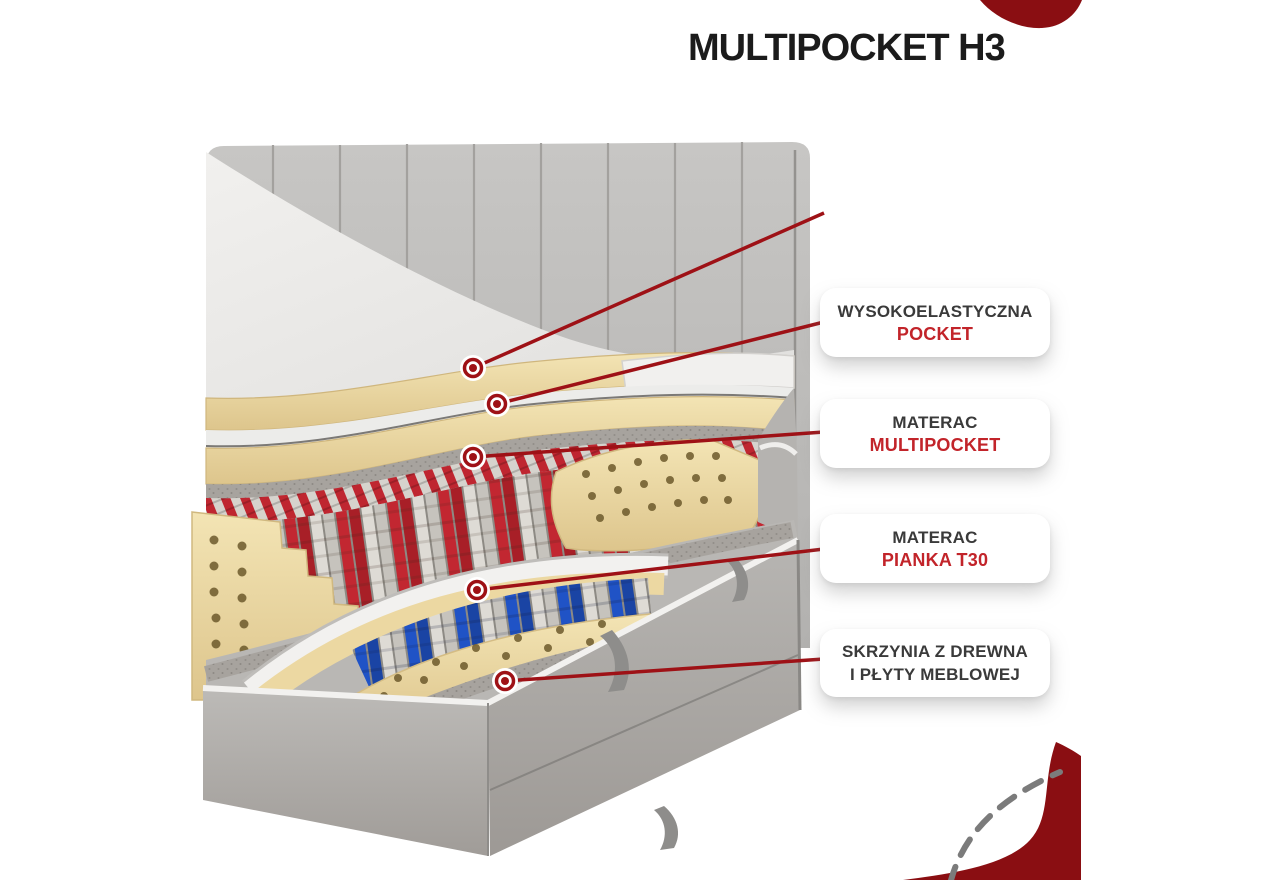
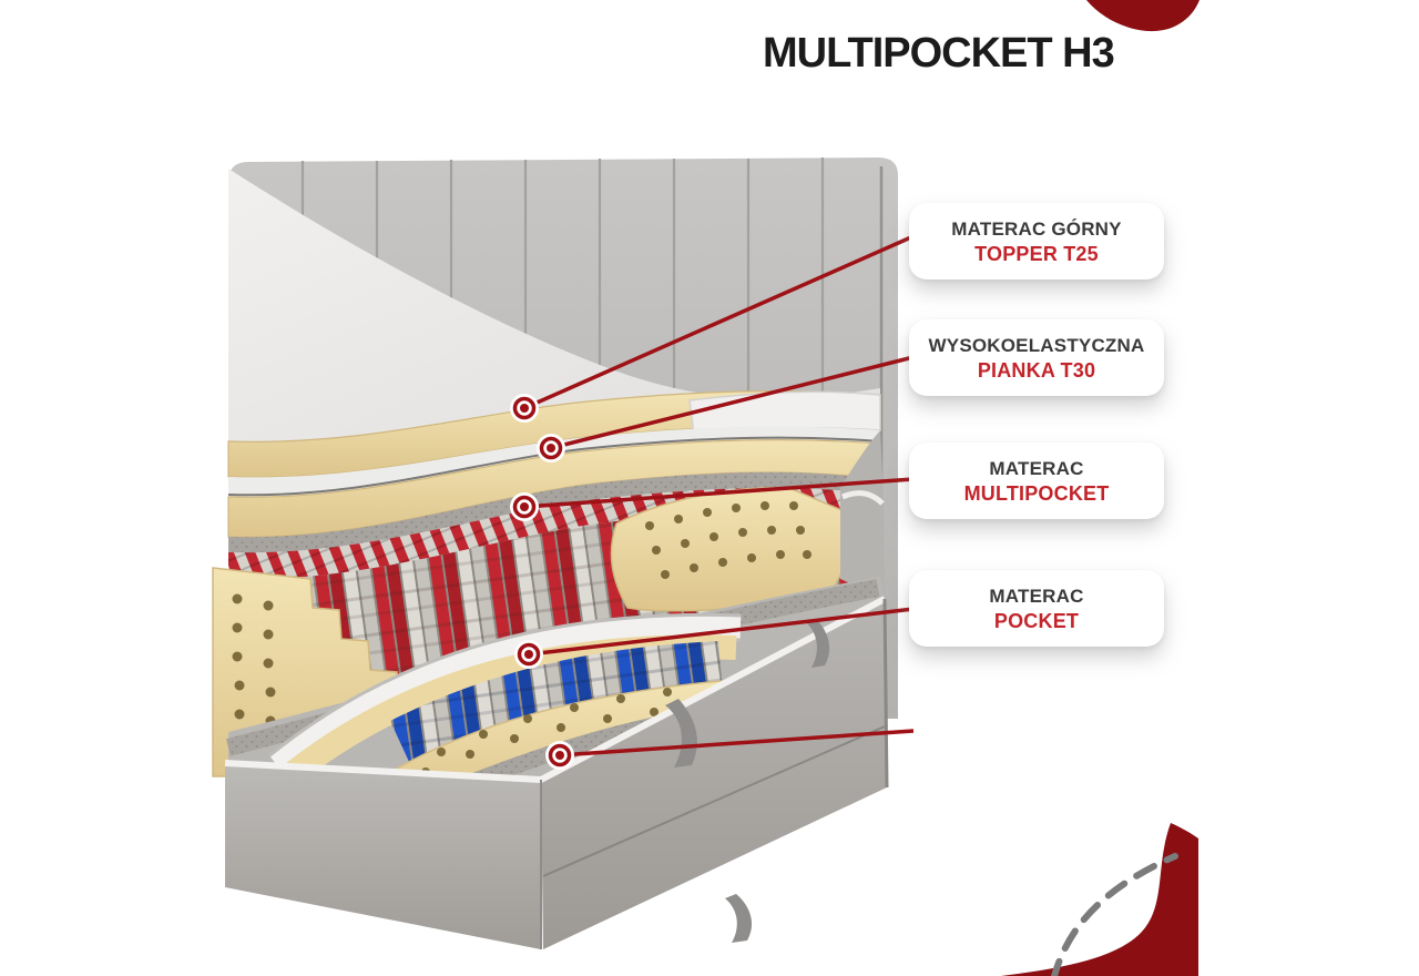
  MULTIPOCKET H3
+ MATERAC GÓRNY
+ TOPPER T25
  WYSOKOELASTYCZNA
- POCKET
+ PIANKA T30
  MATERAC
  MULTIPOCKET
  MATERAC
- PIANKA T30
+ POCKET
- SKRZYNIA Z DREWNA
- I PŁYTY MEBLOWEJ
